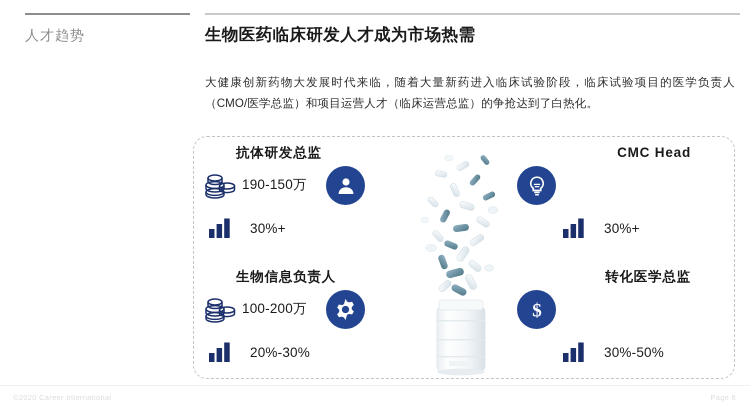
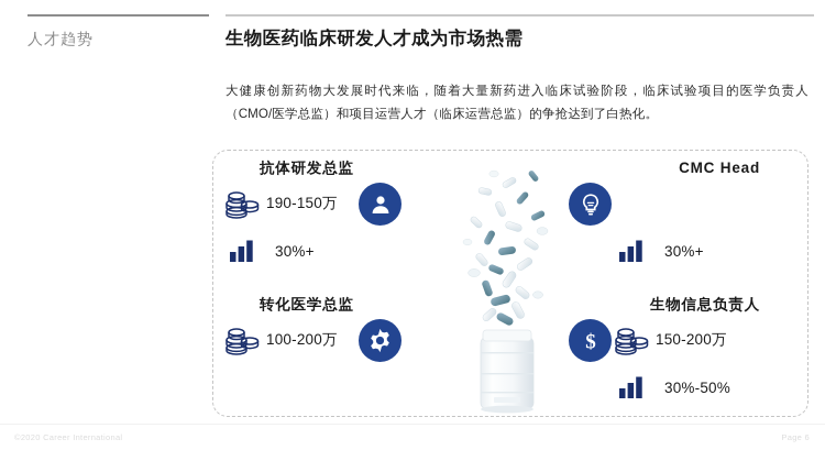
  人才趋势
  生物医药临床研发人才成为市场热需
  大健康创新药物大发展时代来临，随着大量新药进入临床试验阶段，临床试验项目的医学负责人（CMO/医学总监）和项目运营人才（临床运营总监）的争抢达到了白热化。
  抗体研发总监
  190-150万
  30%+
  CMC Head
  30%+
- 生物信息负责人
+ 转化医学总监
  100-200万
- 20%-30%
- 转化医学总监
+ 生物信息负责人
  $
+ 150-200万
  30%-50%
  ©2020 Career International
  Page 6
